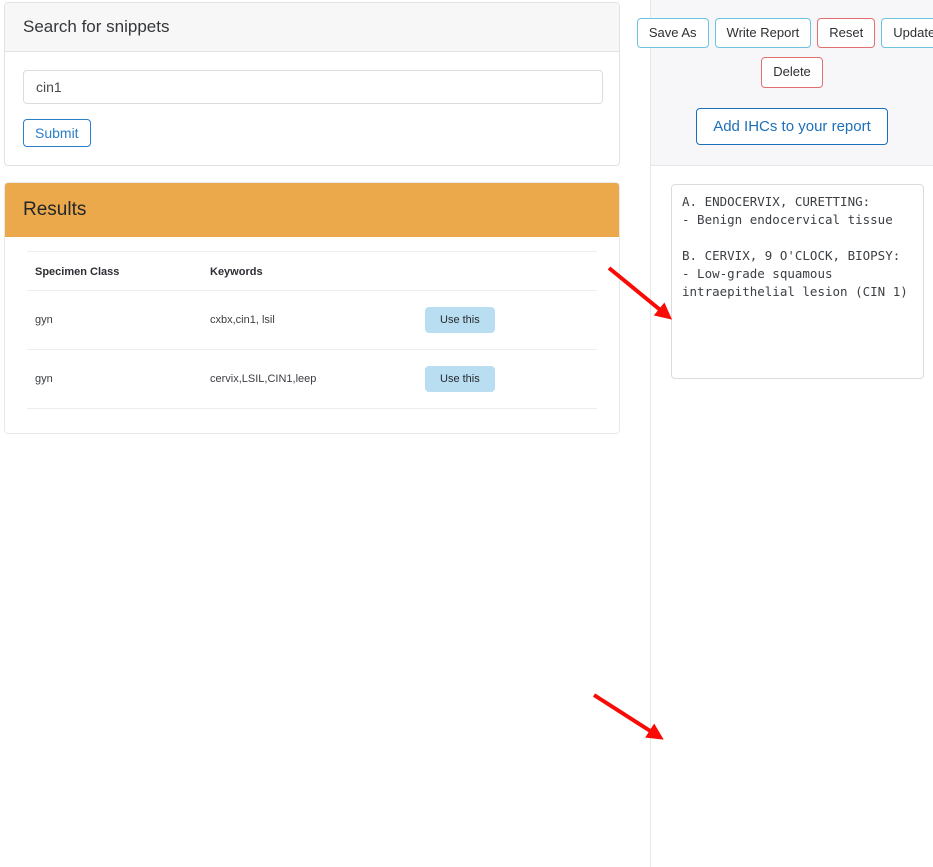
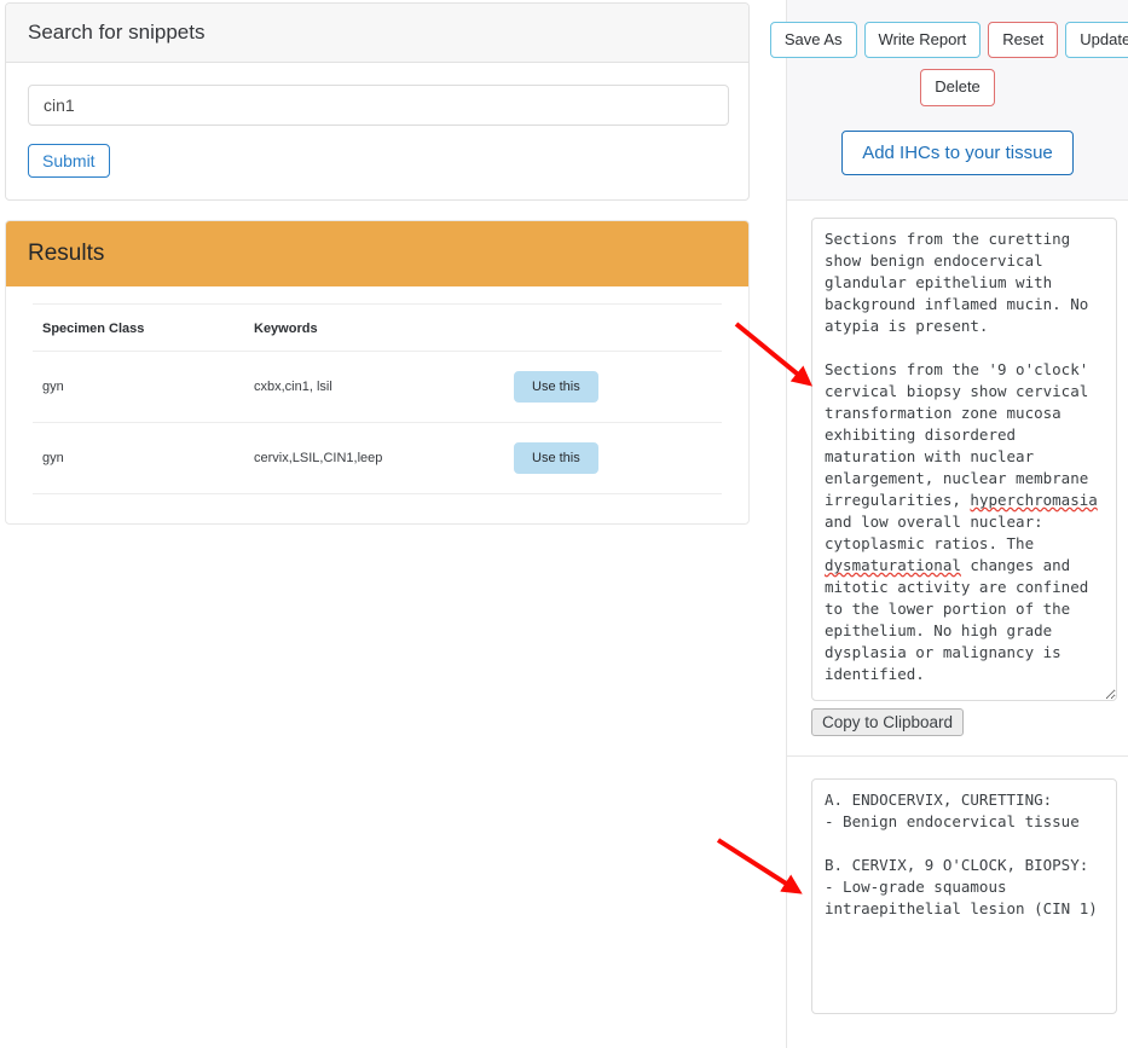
  Search for snippets
  cin1
  Submit
  Results
  Specimen Class	Keywords
  gyn	cxbx,cin1, lsil	Use this
  gyn	cervix,LSIL,CIN1,leep	Use this
  Save As
  Write Report
  Reset
  Update
  Delete
- Add IHCs to your report
+ Add IHCs to your tissue
+ Sections from the curetting show benign endocervical glandular epithelium with background inflamed mucin. No atypia is present. Sections from the '9 o'clock' cervical biopsy show cervical transformation zone mucosa exhibiting disordered maturation with nuclear enlargement, nuclear membrane irregularities, hyperchromasia and low overall nuclear: cytoplasmic ratios. The dysmaturational changes and mitotic activity are confined to the lower portion of the epithelium. No high grade dysplasia or malignancy is identified.
+ Copy to Clipboard
  A. ENDOCERVIX, CURETTING:
  - Benign endocervical tissue
  B. CERVIX, 9 O'CLOCK, BIOPSY:
  - Low-grade squamous intraepithelial lesion (CIN 1)
